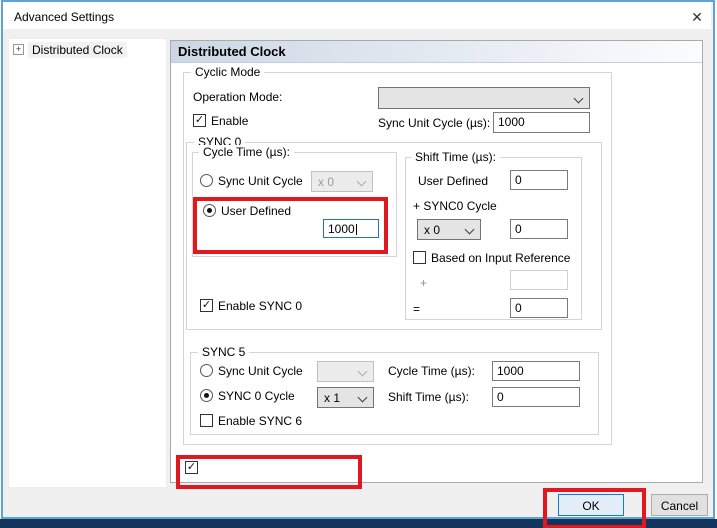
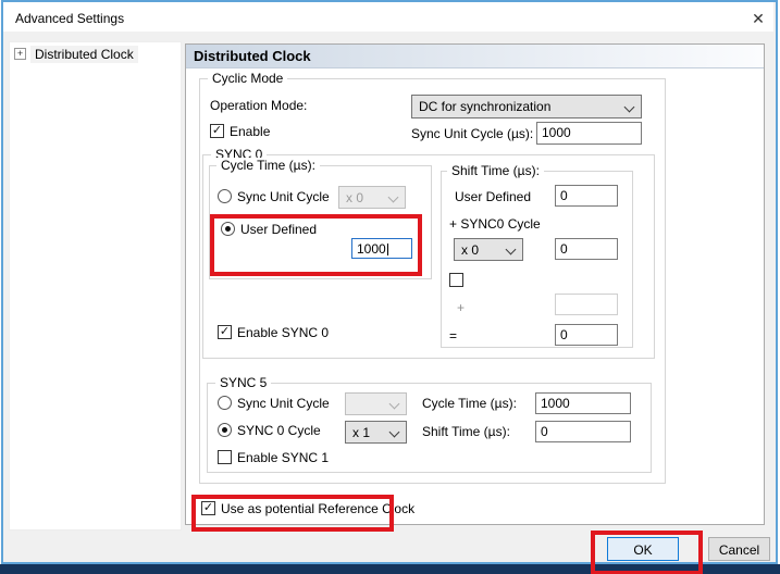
  Advanced Settings
  ✕
  +
  Distributed Clock
  Distributed Clock
  Cyclic Mode
  Operation Mode:
+ DC for synchronization
  ✓
  Enable
  Sync Unit Cycle (µs):
  1000
  SYNC 0
  Cycle Time (µs):
  Sync Unit Cycle
  x 0
  User Defined
  1000
  Shift Time (µs):
  User Defined
  0
  + SYNC0 Cycle
  x 0
  0
- Based on Input Reference
  +
  =
  0
  ✓
  Enable SYNC 0
  SYNC 5
  Sync Unit Cycle
  Cycle Time (µs):
  1000
  SYNC 0 Cycle
  x 1
  Shift Time (µs):
  0
- Enable SYNC 6
+ Enable SYNC 1
  ✓
+ Use as potential Reference Clock
  OK
  Cancel
